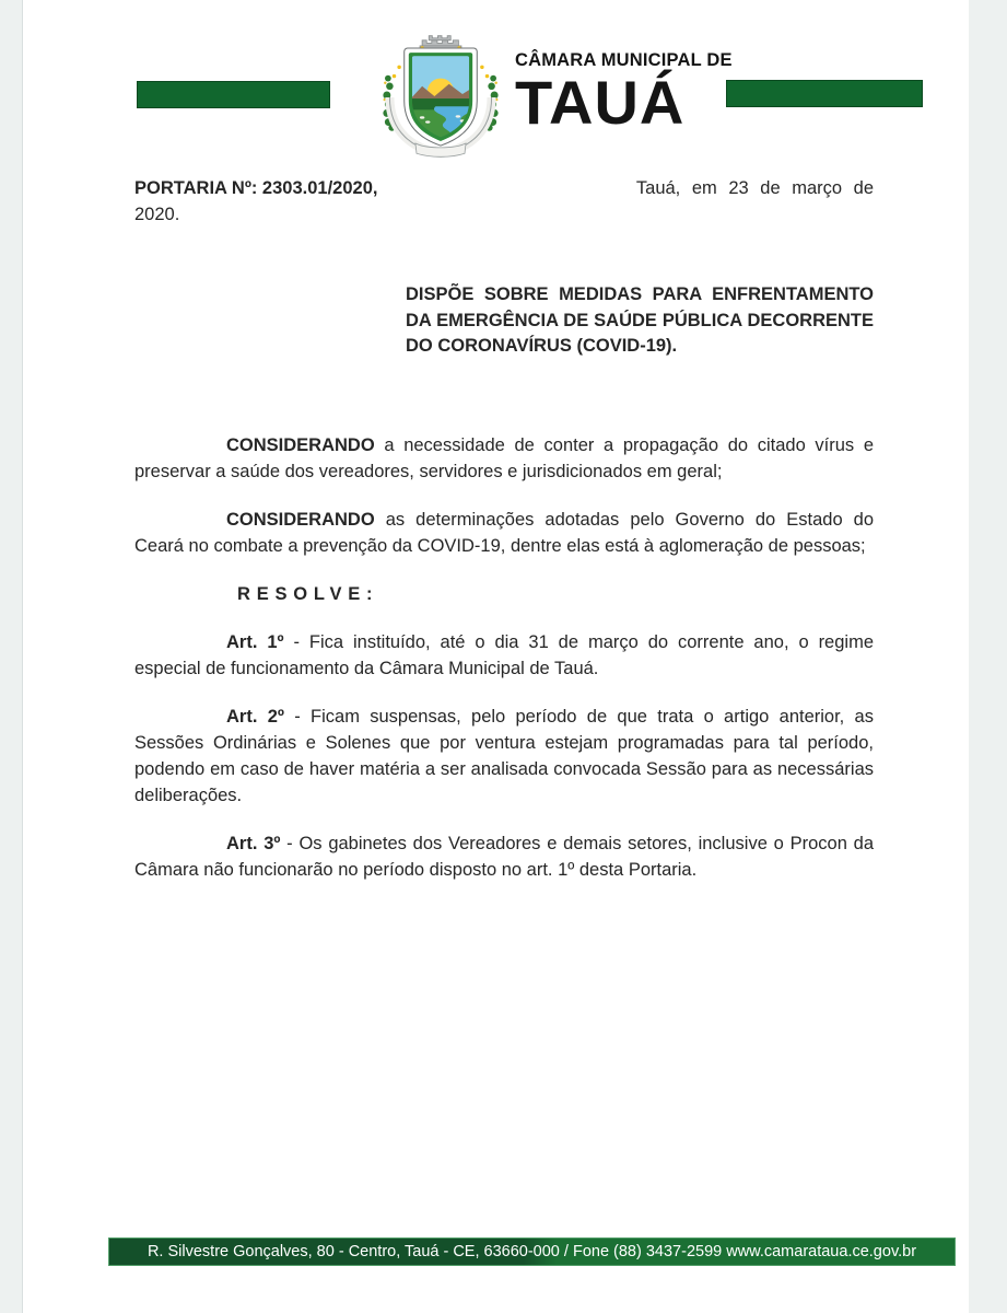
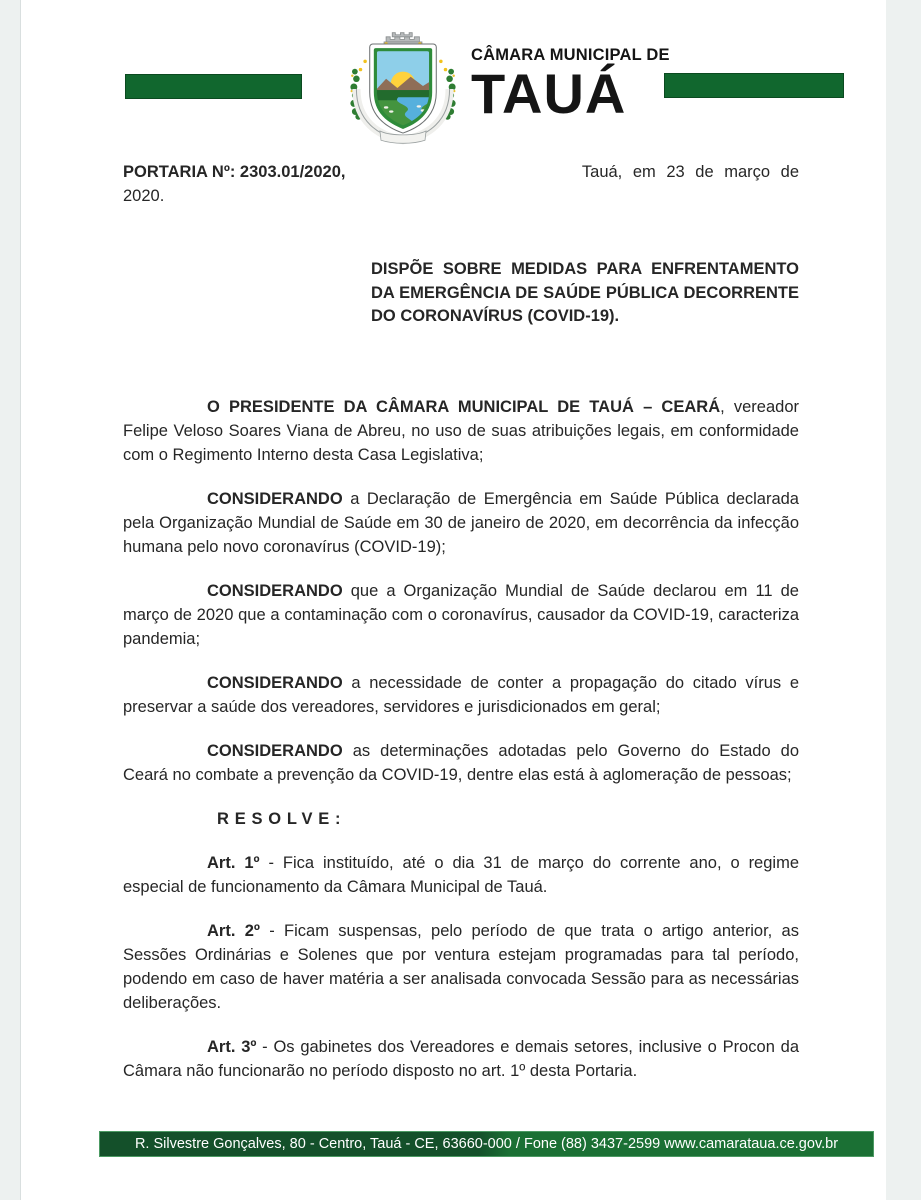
  CÂMARA MUNICIPAL DE
  TAUÁ
  PORTARIA Nº: 2303.01/2020,
  Tauá, em 23 de março de
  2020.
  DISPÕE SOBRE MEDIDAS PARA ENFRENTAMENTO DA EMERGÊNCIA DE SAÚDE PÚBLICA DECORRENTE DO CORONAVÍRUS (COVID-19).
+ O PRESIDENTE DA CÂMARA MUNICIPAL DE TAUÁ – CEARÁ, vereador Felipe Veloso Soares Viana de Abreu, no uso de suas atribuições legais, em conformidade com o Regimento Interno desta Casa Legislativa;
+ CONSIDERANDO a Declaração de Emergência em Saúde Pública declarada pela Organização Mundial de Saúde em 30 de janeiro de 2020, em decorrência da infecção humana pelo novo coronavírus (COVID-19);
+ CONSIDERANDO que a Organização Mundial de Saúde declarou em 11 de março de 2020 que a contaminação com o coronavírus, causador da COVID-19, caracteriza pandemia;
  CONSIDERANDO a necessidade de conter a propagação do citado vírus e preservar a saúde dos vereadores, servidores e jurisdicionados em geral;
  CONSIDERANDO as determinações adotadas pelo Governo do Estado do Ceará no combate a prevenção da COVID-19, dentre elas está à aglomeração de pessoas;
  RESOLVE:
  Art. 1º - Fica instituído, até o dia 31 de março do corrente ano, o regime especial de funcionamento da Câmara Municipal de Tauá.
  Art. 2º - Ficam suspensas, pelo período de que trata o artigo anterior, as Sessões Ordinárias e Solenes que por ventura estejam programadas para tal período, podendo em caso de haver matéria a ser analisada convocada Sessão para as necessárias deliberações.
  Art. 3º - Os gabinetes dos Vereadores e demais setores, inclusive o Procon da Câmara não funcionarão no período disposto no art. 1º desta Portaria.
  R. Silvestre Gonçalves, 80 - Centro, Tauá - CE, 63660-000 / Fone (88) 3437-2599 www.camarataua.ce.gov.br
